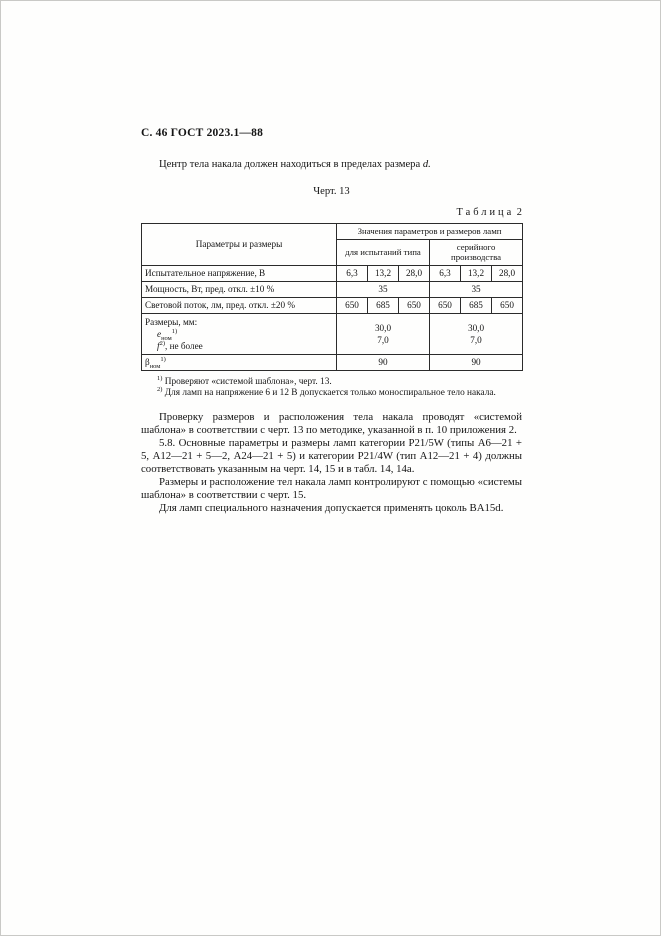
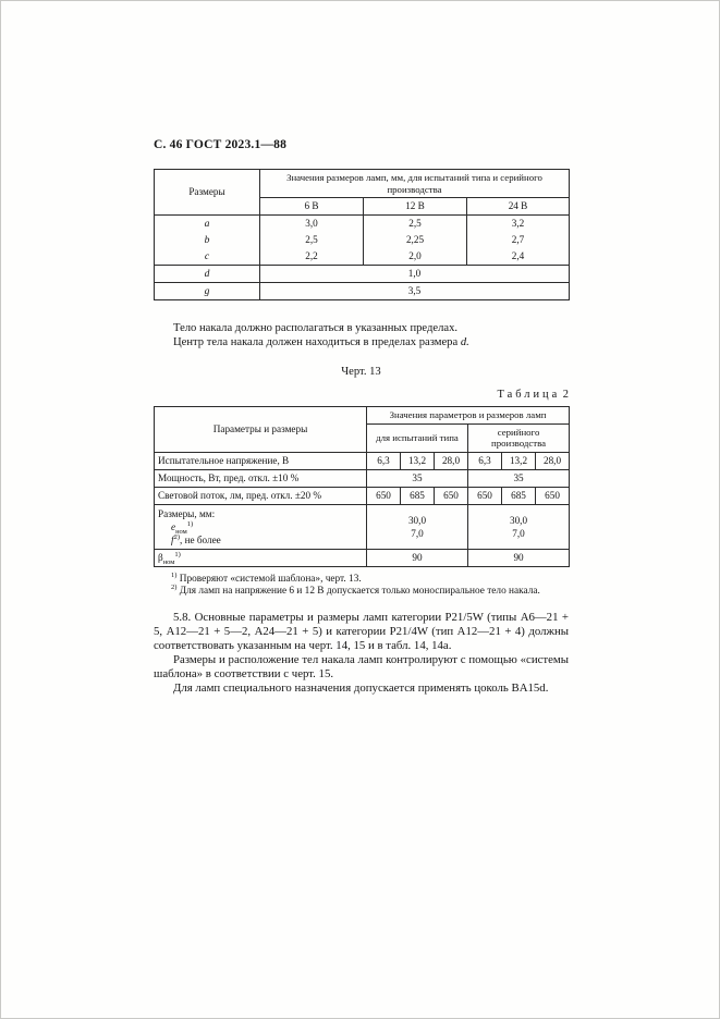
  С. 46 ГОСТ 2023.1—88
+ Размеры	Значения размеров ламп, мм, для испытаний типа и серийного производства
+ 6 В	12 В	24 В
+ a	3,0	2,5	3,2
+ b	2,5	2,25	2,7
+ c	2,2	2,0	2,4
+ d	1,0
+ g	3,5
+ Тело накала должно располагаться в указанных пределах.
  Центр тела накала должен находиться в пределах размера d.
  Черт. 13
  Таблица 2
  Параметры и размеры	Значения параметров и размеров ламп
  для испытаний типа	серийного производства
  Испытательное напряжение, В	6,3	13,2	28,0	6,3	13,2	28,0
  Мощность, Вт, пред. откл. ±10 %	35	35
  Световой поток, лм, пред. откл. ±20 %	650	685	650	650	685	650
  Размеры, мм: e f , не более	30,0 7,0	30,0 7,0
  Проверяют «системой шаблона», черт. 13.
  Для ламп на напряжение 6 и 12 В допускается только моноспиральное тело накала.
- Проверку размеров и расположения тела накала проводят «системой шаблона» в соответствии с черт. 13 по методике, указанной в п. 10 приложения 2.
  5.8. Основные параметры и размеры ламп категории P21/5W (типы А6—21 + 5, А12—21 + 5—2, А24—21 + 5) и категории P21/4W (тип А12—21 + 4) должны соответствовать указанным на черт. 14, 15 и в табл. 14, 14а.
  Размеры и расположение тел накала ламп контролируют с помощью «системы шаблона» в соответствии с черт. 15.
  Для ламп специального назначения допускается применять цоколь BA15d.
